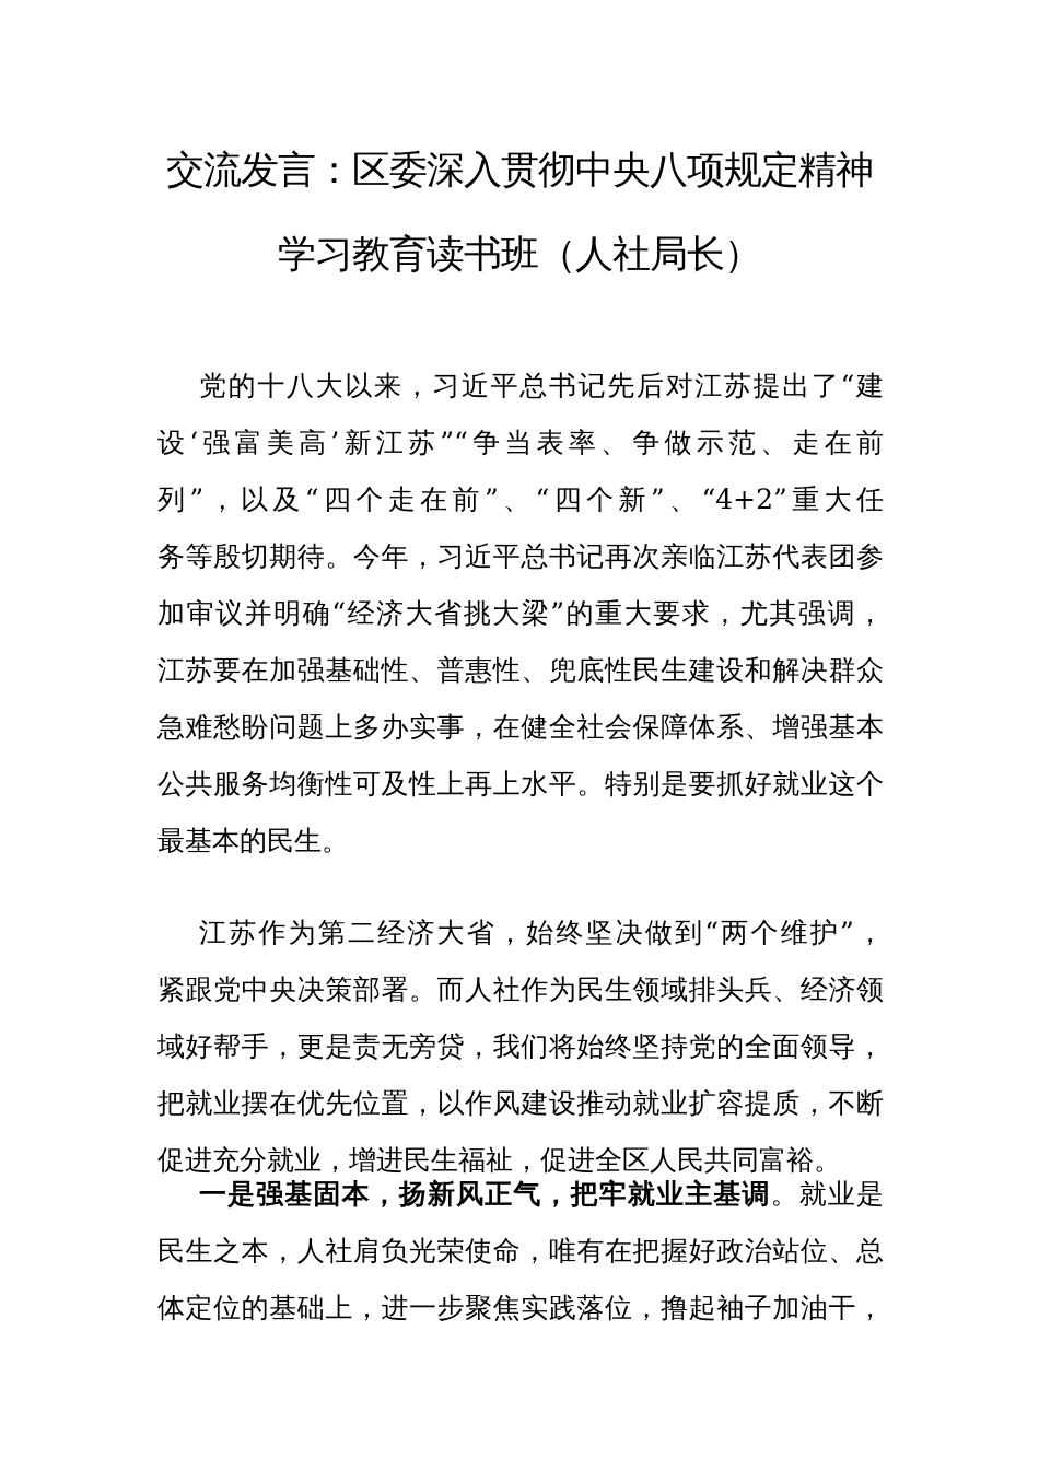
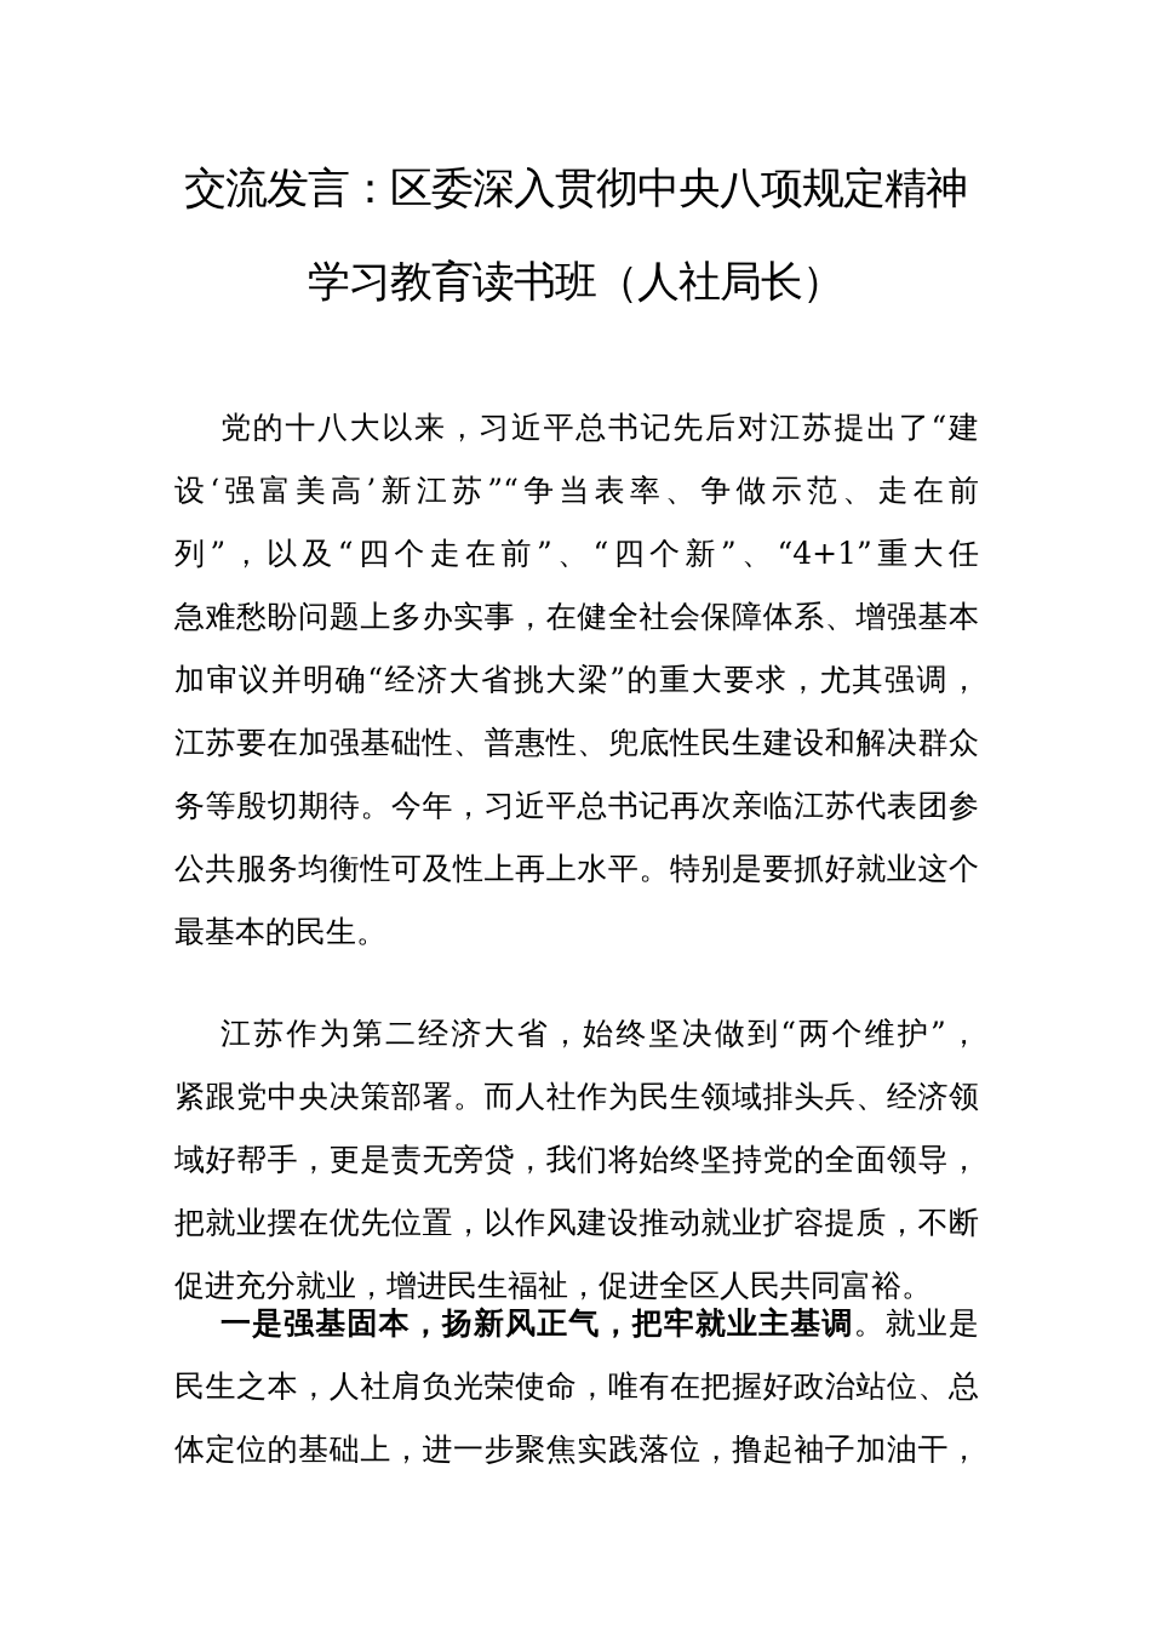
  交流发言：区委深入贯彻中央八项规定精神
  学习教育读书班（人社局长）
  党的十八大以来，习近平总书记先后对江苏提出了“建
  设‘强富美高’新江苏”“争当表率、争做示范、走在前
- 列”，以及“四个走在前”、“四个新”、“4+2”重大任
+ 列”，以及“四个走在前”、“四个新”、“4+1”重大任
- 务等殷切期待。今年，习近平总书记再次亲临江苏代表团参
+ 急难愁盼问题上多办实事，在健全社会保障体系、增强基本
  加审议并明确“经济大省挑大梁”的重大要求，尤其强调，
  江苏要在加强基础性、普惠性、兜底性民生建设和解决群众
- 急难愁盼问题上多办实事，在健全社会保障体系、增强基本
+ 务等殷切期待。今年，习近平总书记再次亲临江苏代表团参
  公共服务均衡性可及性上再上水平。特别是要抓好就业这个
  最基本的民生。
  江苏作为第二经济大省，始终坚决做到“两个维护”，
  紧跟党中央决策部署。而人社作为民生领域排头兵、经济领
  域好帮手，更是责无旁贷，我们将始终坚持党的全面领导，
  把就业摆在优先位置，以作风建设推动就业扩容提质，不断
  促进充分就业，增进民生福祉，促进全区人民共同富裕。
  一是强基固本，扬新风正气，把牢就业主基调。就业是
  民生之本，人社肩负光荣使命，唯有在把握好政治站位、总
  体定位的基础上，进一步聚焦实践落位，撸起袖子加油干，
